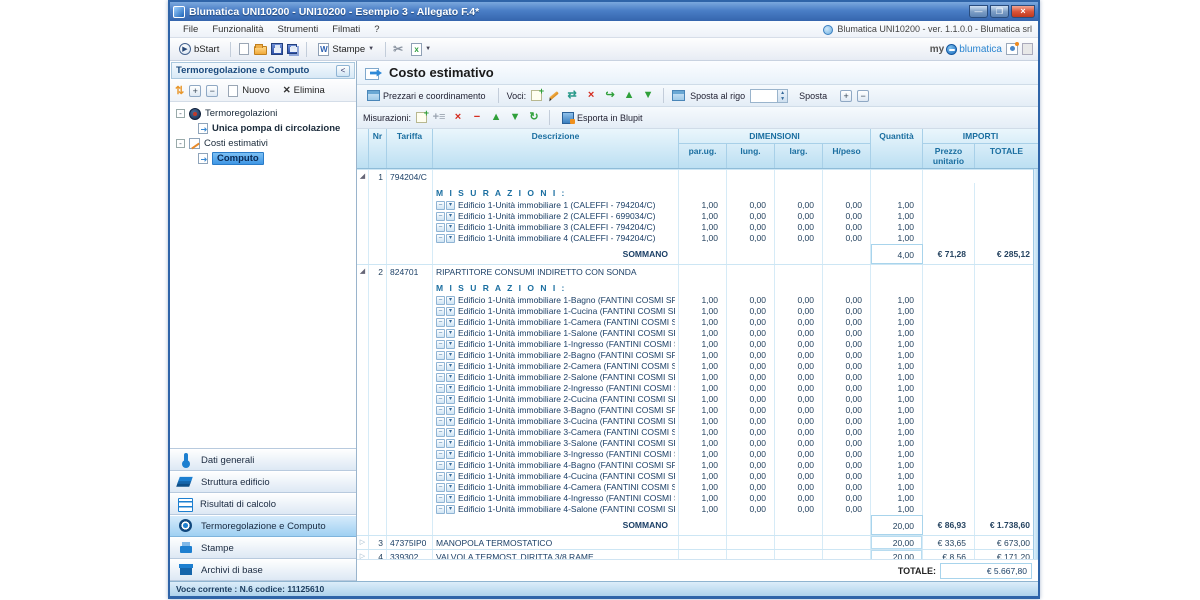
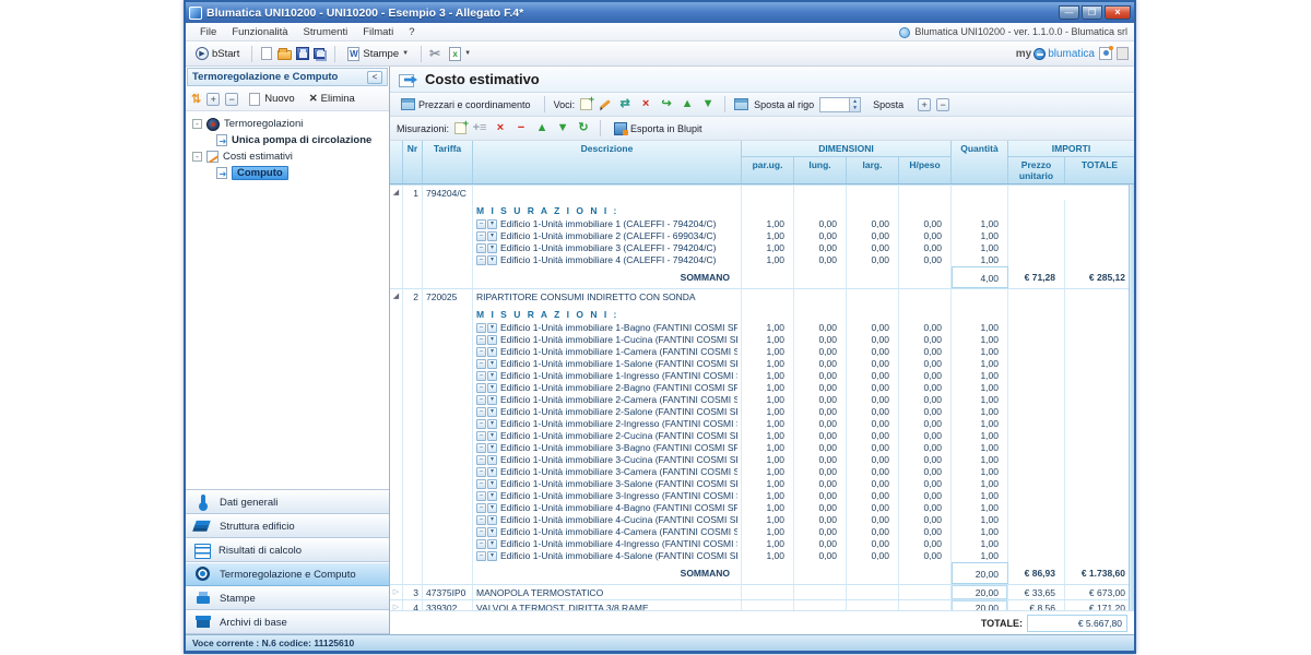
  Blumatica UNI10200 - UNI10200 - Esempio 3 - Allegato F.4*
  —
  ❐
  ×
  File
  Funzionalità
  Strumenti
  Filmati
  ?
  Blumatica UNI10200 - ver. 1.1.0.0 - Blumatica srl
  bStart
  W
  Stampe
  ✂
  x
  my
  blumatica
  Termoregolazione e Computo
  <
  ⇅
  +
  −
  Nuovo
  ✕
  Elimina
  -
  Termoregolazioni
  Unica pompa di circolazione
  -
  Costi estimativi
  Computo
  Dati generali
  Struttura edificio
  Risultati di calcolo
  Termoregolazione e Computo
  Stampe
  Archivi di base
  Costo estimativo
  Prezzari e coordinamento
  Voci:
  ⇄
  ×
  ↪
  ▲
  ▼
  Sposta al rigo
  Sposta
  +
  −
  Misurazioni:
  +≡
  ×
  −
  ▲
  ▼
  ↻
  Esporta in Blupit
  Nr
  Tariffa
  Descrizione
  DIMENSIONI
  Quantità
  IMPORTI
  par.ug.
  lung.
  larg.
  H/peso
  Prezzo unitario
  TOTALE
  1
  794204/C
  M I S U R A Z I O N I :
  Edificio 1-Unità immobiliare 1 (CALEFFI - 794204/C)
  1,00
  0,00
  0,00
  0,00
  1,00
  Edificio 1-Unità immobiliare 2 (CALEFFI - 699034/C)
  1,00
  0,00
  0,00
  0,00
  1,00
  Edificio 1-Unità immobiliare 3 (CALEFFI - 794204/C)
  1,00
  0,00
  0,00
  0,00
  1,00
  Edificio 1-Unità immobiliare 4 (CALEFFI - 794204/C)
  1,00
  0,00
  0,00
  0,00
  1,00
  SOMMANO
  4,00
  € 71,28
  € 285,12
  2
- 824701
+ 720025
  RIPARTITORE CONSUMI INDIRETTO CON SONDA
  M I S U R A Z I O N I :
  Edificio 1-Unità immobiliare 1-Bagno (FANTINI COSMI SP
  1,00
  0,00
  0,00
  0,00
  1,00
  Edificio 1-Unità immobiliare 1-Cucina (FANTINI COSMI S
  1,00
  0,00
  0,00
  0,00
  1,00
  Edificio 1-Unità immobiliare 1-Camera (FANTINI COSMI S
  1,00
  0,00
  0,00
  0,00
  1,00
  Edificio 1-Unità immobiliare 1-Salone (FANTINI COSMI S
  1,00
  0,00
  0,00
  0,00
  1,00
  Edificio 1-Unità immobiliare 1-Ingresso (FANTINI COSMI
  1,00
  0,00
  0,00
  0,00
  1,00
  Edificio 1-Unità immobiliare 2-Bagno (FANTINI COSMI SP
  1,00
  0,00
  0,00
  0,00
  1,00
  Edificio 1-Unità immobiliare 2-Camera (FANTINI COSMI S
  1,00
  0,00
  0,00
  0,00
  1,00
  Edificio 1-Unità immobiliare 2-Salone (FANTINI COSMI S
  1,00
  0,00
  0,00
  0,00
  1,00
  Edificio 1-Unità immobiliare 2-Ingresso (FANTINI COSMI
  1,00
  0,00
  0,00
  0,00
  1,00
  Edificio 1-Unità immobiliare 2-Cucina (FANTINI COSMI S
  1,00
  0,00
  0,00
  0,00
  1,00
  Edificio 1-Unità immobiliare 3-Bagno (FANTINI COSMI SP
  1,00
  0,00
  0,00
  0,00
  1,00
  Edificio 1-Unità immobiliare 3-Cucina (FANTINI COSMI S
  1,00
  0,00
  0,00
  0,00
  1,00
  Edificio 1-Unità immobiliare 3-Camera (FANTINI COSMI S
  1,00
  0,00
  0,00
  0,00
  1,00
  Edificio 1-Unità immobiliare 3-Salone (FANTINI COSMI S
  1,00
  0,00
  0,00
  0,00
  1,00
  Edificio 1-Unità immobiliare 3-Ingresso (FANTINI COSMI
  1,00
  0,00
  0,00
  0,00
  1,00
  Edificio 1-Unità immobiliare 4-Bagno (FANTINI COSMI SP
  1,00
  0,00
  0,00
  0,00
  1,00
  Edificio 1-Unità immobiliare 4-Cucina (FANTINI COSMI S
  1,00
  0,00
  0,00
  0,00
  1,00
  Edificio 1-Unità immobiliare 4-Camera (FANTINI COSMI S
  1,00
  0,00
  0,00
  0,00
  1,00
  Edificio 1-Unità immobiliare 4-Ingresso (FANTINI COSMI
  1,00
  0,00
  0,00
  0,00
  1,00
  Edificio 1-Unità immobiliare 4-Salone (FANTINI COSMI S
  1,00
  0,00
  0,00
  0,00
  1,00
  SOMMANO
  20,00
  € 86,93
  € 1.738,60
  3
  47375IP0
  MANOPOLA TERMOSTATICO
  20,00
  € 33,65
  € 673,00
  4
  339302
  VALVOLA TERMOST. DIRITTA 3/8 RAME
  20,00
  € 8,56
  € 171,20
  TOTALE:
  € 5.667,80
  Voce corrente : N.6 codice: 11125610
